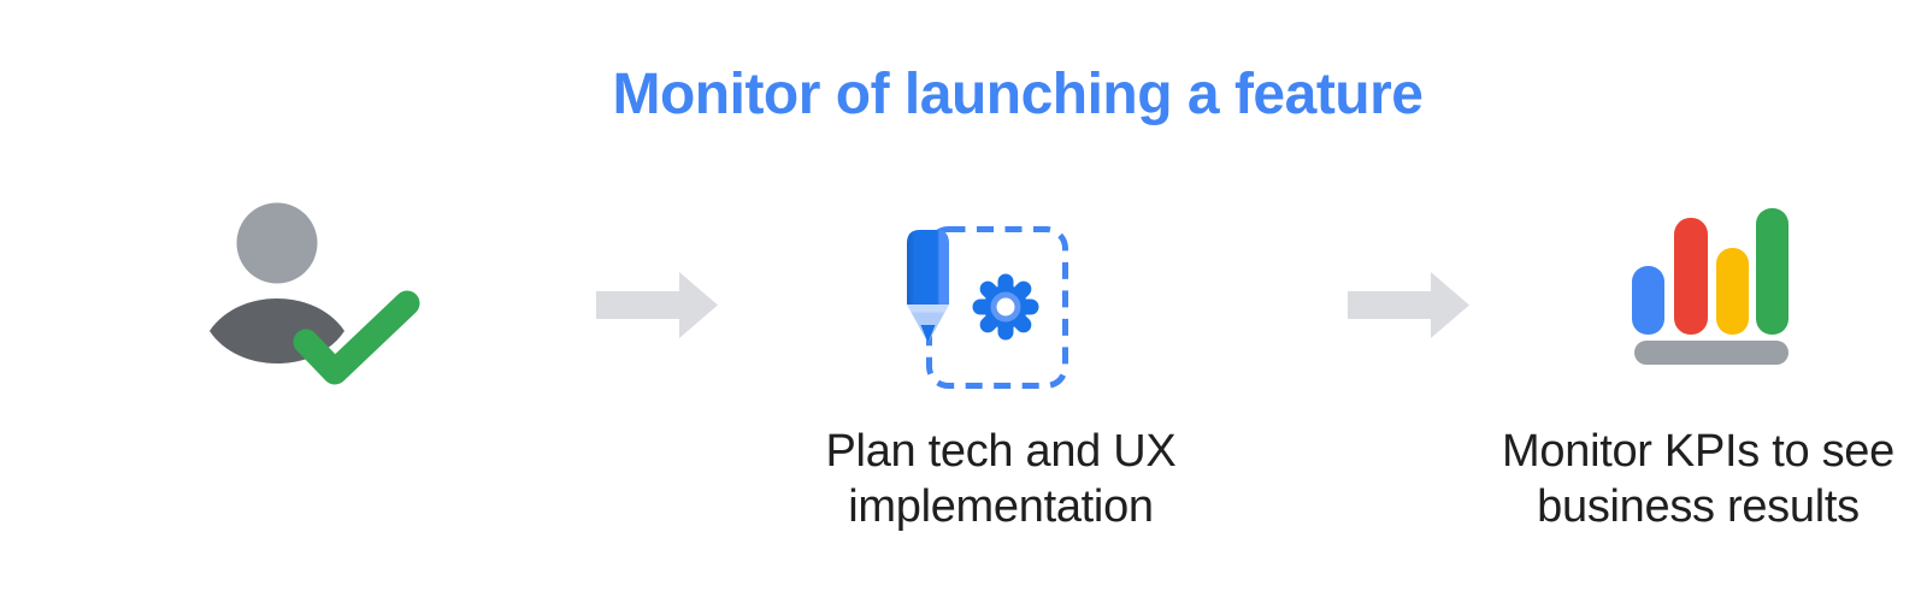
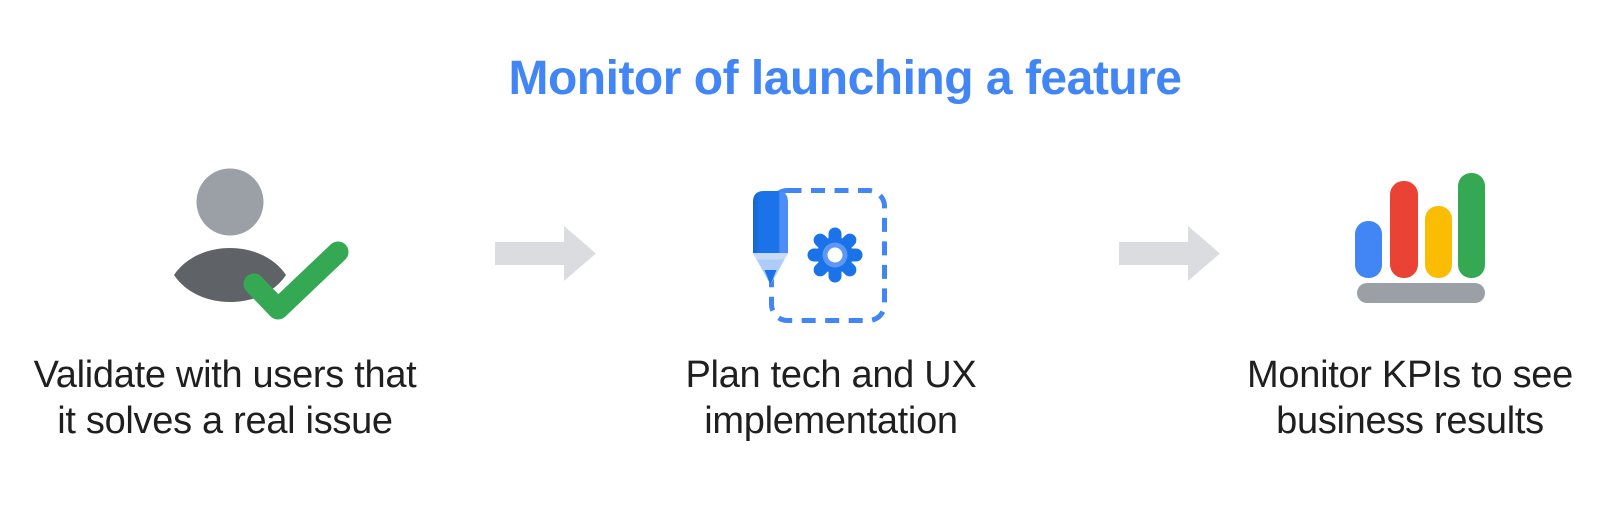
  Monitor of launching a feature
+ Validate with users that
+ it solves a real issue
  Plan tech and UX
  implementation
  Monitor KPIs to see
  business results
